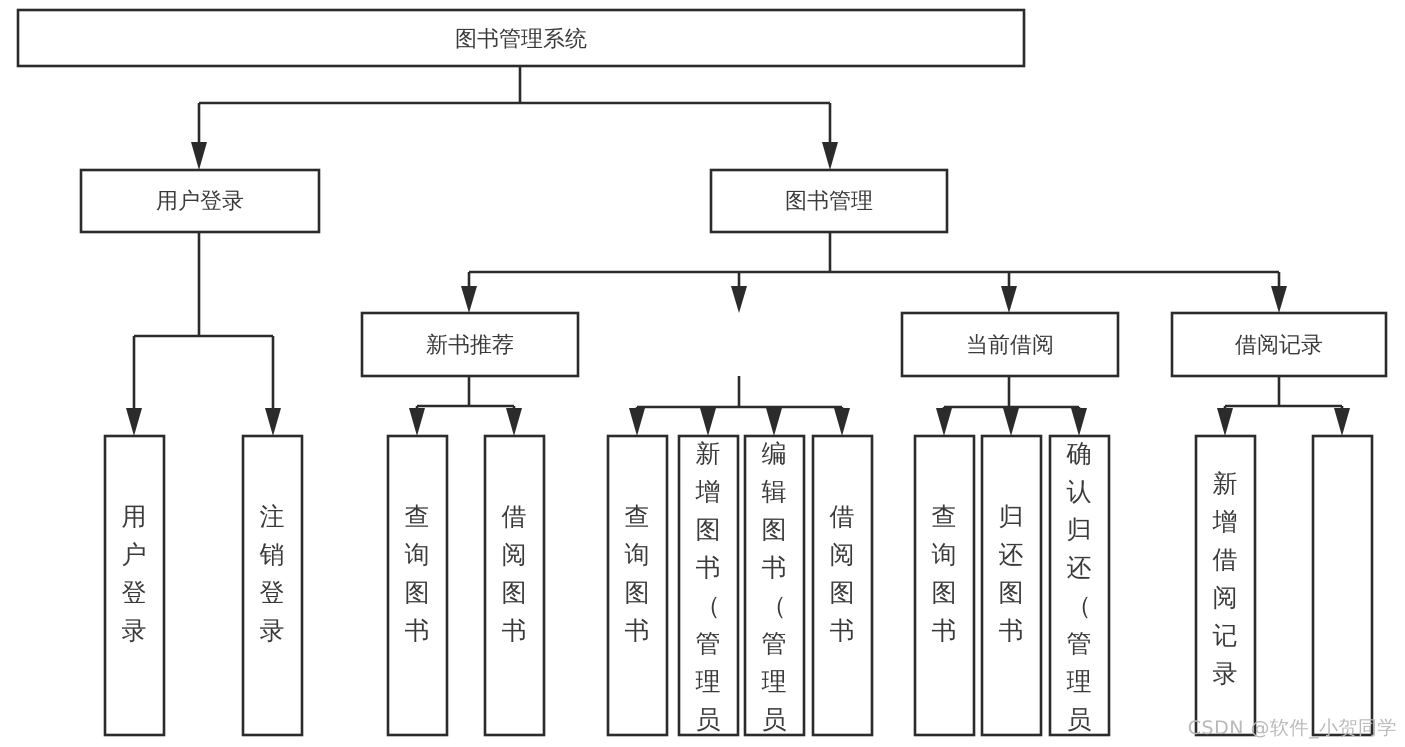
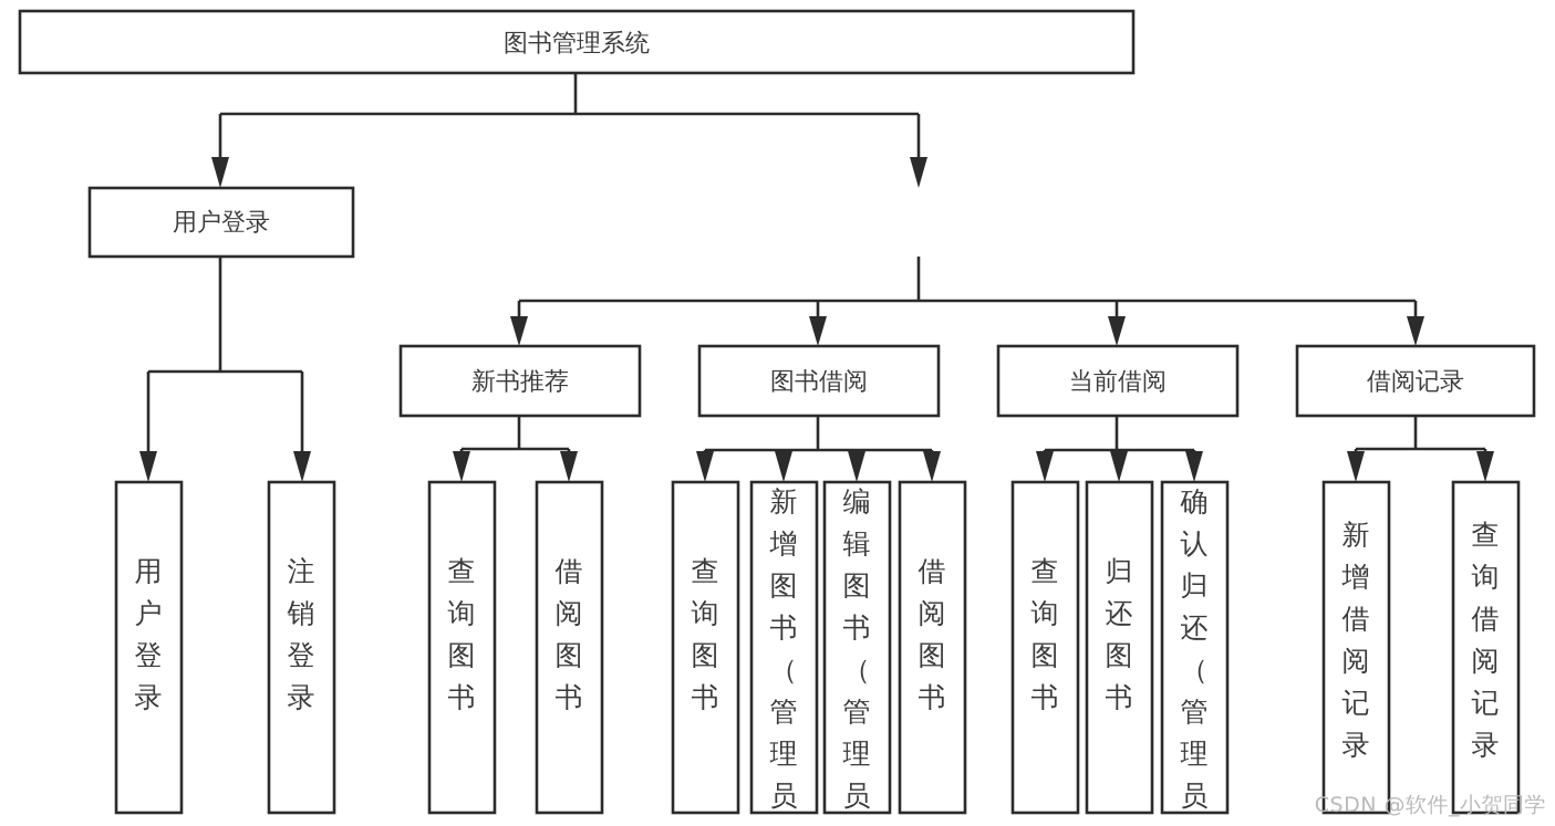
  图书管理系统
  用户登录
- 图书管理
  新书推荐
+ 图书借阅
  当前借阅
  借阅记录
  用户登录
  注销登录
  查询图书
  借阅图书
  查询图书
  新增图书（管理员
  编辑图书（管理员
  借阅图书
  查询图书
  归还图书
  确认归还（管理员
  新增借阅记录
+ 查询借阅记录
  CSDN @软件_小贺同学
